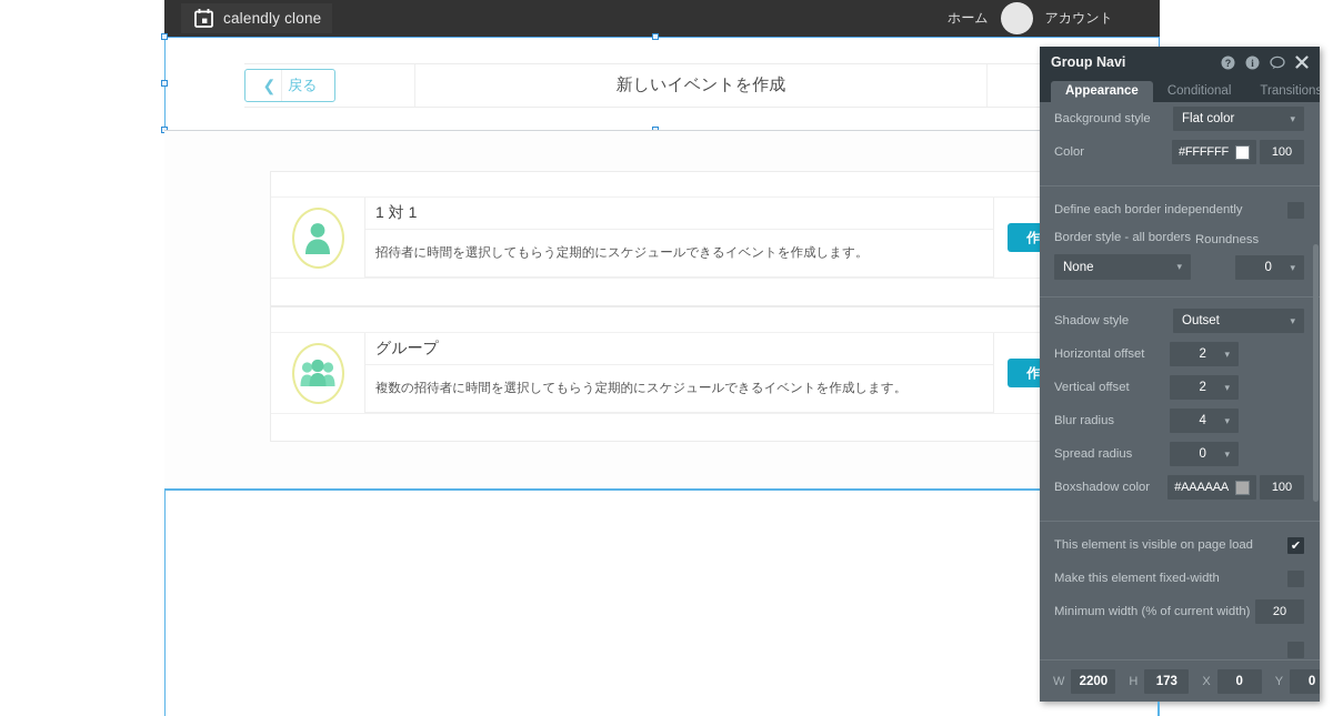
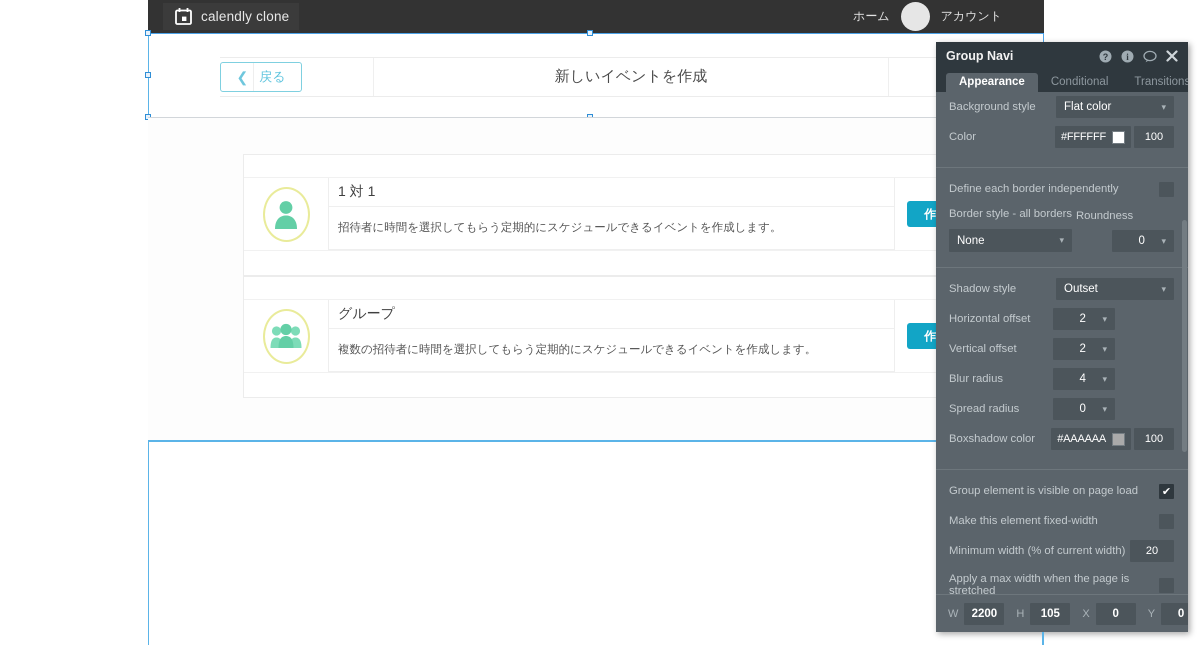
  calendly clone
  ホーム
  アカウント
  ❮
  戻る
  新しいイベントを作成
  1 対 1
  招待者に時間を選択してもらう定期的にスケジュールできるイベントを作成します。
  グループ
  複数の招待者に時間を選択してもらう定期的にスケジュールできるイベントを作成します。
  Group Navi
  ?
  i
  Appearance
  Conditional
  Transitions
  Background style
  Flat color
  ▾
  Color
  #FFFFFF
  100
  Define each border independently
  Border style - all borders
  Roundness
  None
  ▾
  0
  ▾
  Shadow style
  Outset
  ▾
  Horizontal offset
  2
  ▾
  Vertical offset
  2
  ▾
  Blur radius
  4
  ▾
  Spread radius
  0
  ▾
  Boxshadow color
  #AAAAAA
  100
- This element is visible on page load
+ Group element is visible on page load
  ✔
  Make this element fixed-width
  Minimum width (% of current width)
  20
+ Apply a max width when the page is stretched
  W
  2200
  H
- 173
+ 105
  X
  0
  Y
  0
